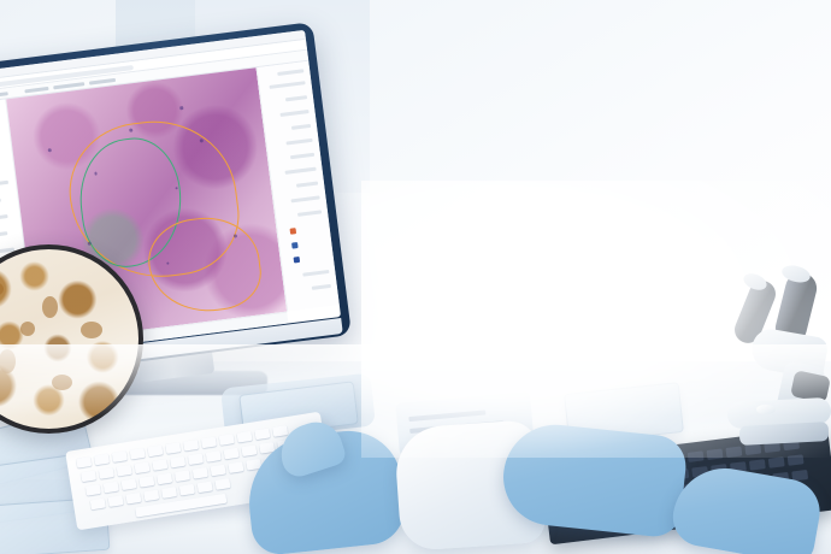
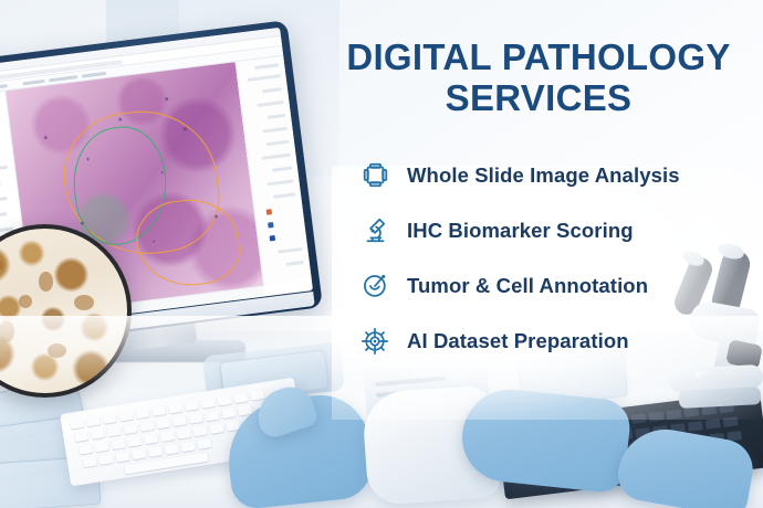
+ DIGITAL PATHOLOGY
+ SERVICES
+ Whole Slide Image Analysis
+ IHC Biomarker Scoring
+ Tumor & Cell Annotation
+ AI Dataset Preparation
